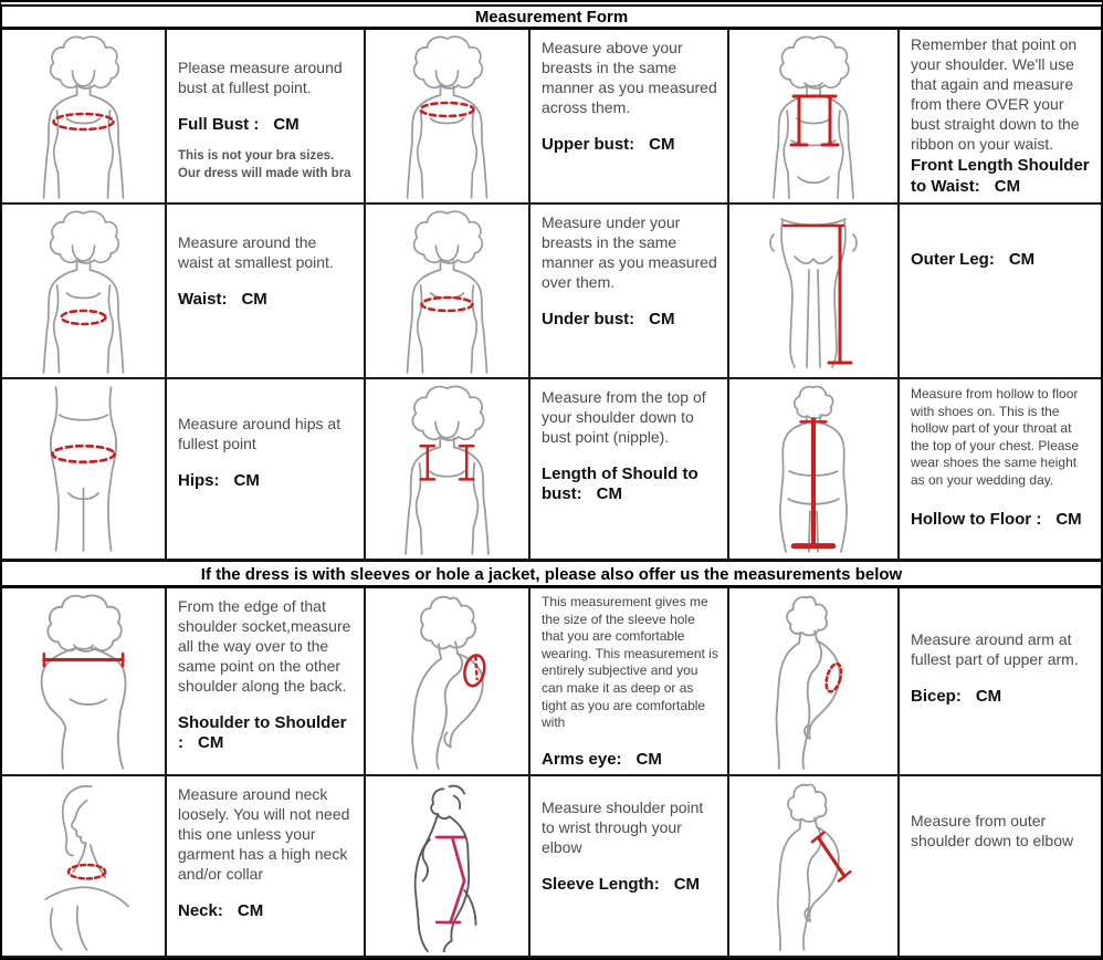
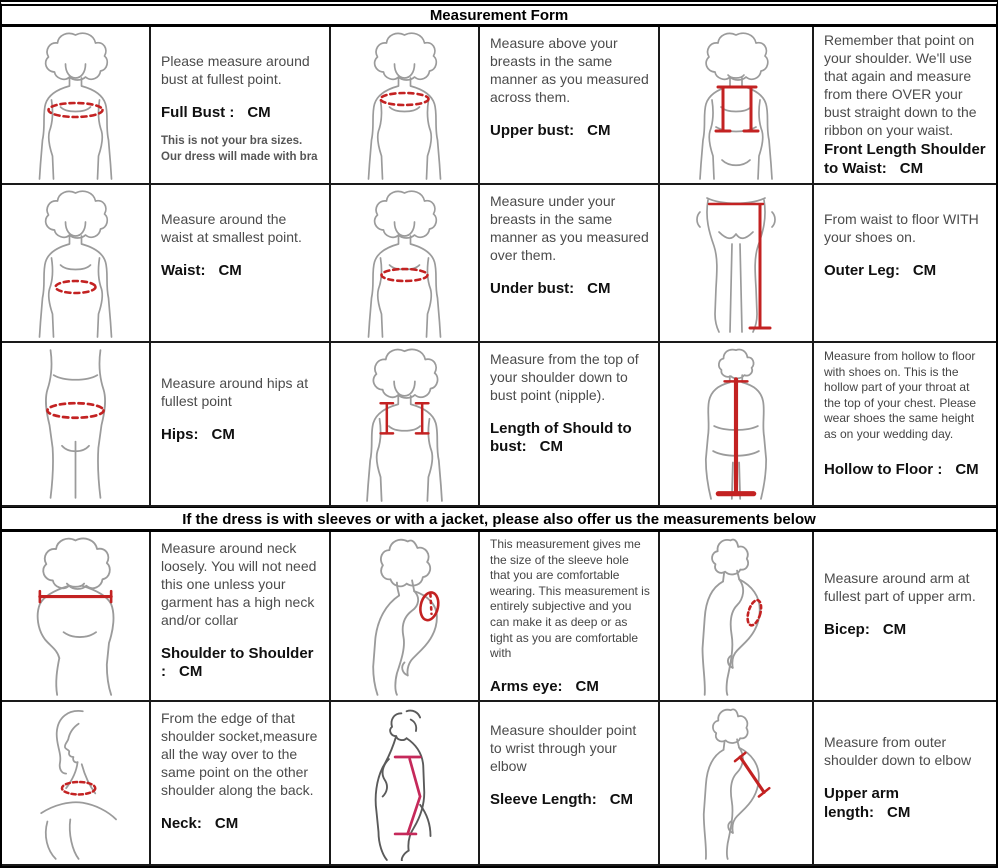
  Measurement Form
  Please measure around bust at fullest point.
  Full Bust : CM
  This is not your bra sizes.
  Our dress will made with bra
  Measure above your breasts in the same manner as you measured across them.
  Upper bust: CM
  Remember that point on your shoulder. We'll use that again and measure from there OVER your bust straight down to the ribbon on your waist.
  Front Length Shoulder to Waist: CM
  Measure around the waist at smallest point.
  Waist: CM
  Measure under your breasts in the same manner as you measured over them.
  Under bust: CM
+ From waist to floor WITH your shoes on.
  Outer Leg: CM
  Measure around hips at fullest point
  Hips: CM
  Measure from the top of your shoulder down to bust point (nipple).
  Length of Should to bust: CM
  Measure from hollow to floor with shoes on. This is the hollow part of your throat at the top of your chest. Please wear shoes the same height as on your wedding day.
  Hollow to Floor : CM
- If the dress is with sleeves or hole a jacket, please also offer us the measurements below
+ If the dress is with sleeves or with a jacket, please also offer us the measurements below
- From the edge of that shoulder socket,measure all the way over to the same point on the other shoulder along the back.
+ Measure around neck loosely. You will not need this one unless your garment has a high neck and/or collar
  Shoulder to Shoulder : CM
  This measurement gives me the size of the sleeve hole that you are comfortable wearing. This measurement is entirely subjective and you can make it as deep or as tight as you are comfortable with
  Arms eye: CM
  Measure around arm at fullest part of upper arm.
  Bicep: CM
- Measure around neck loosely. You will not need this one unless your garment has a high neck and/or collar
+ From the edge of that shoulder socket,measure all the way over to the same point on the other shoulder along the back.
  Neck: CM
  Measure shoulder point to wrist through your elbow
  Sleeve Length: CM
  Measure from outer shoulder down to elbow
+ Upper arm length: CM
